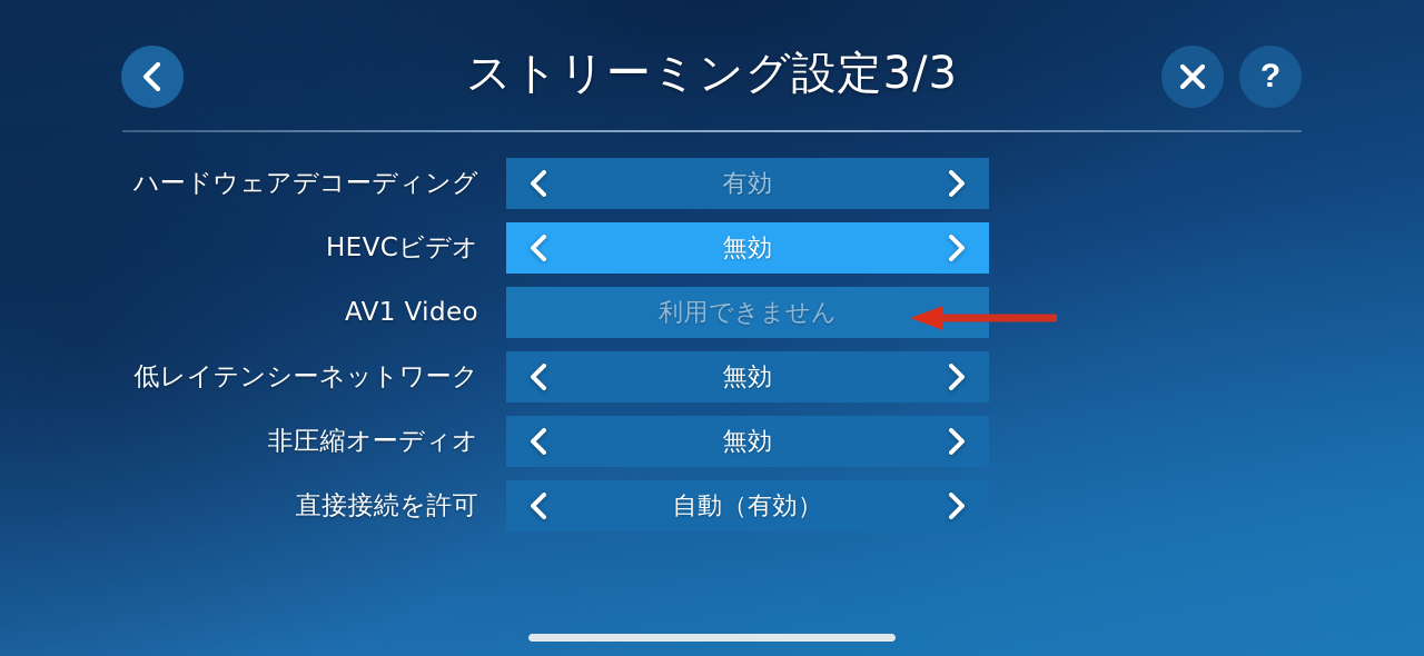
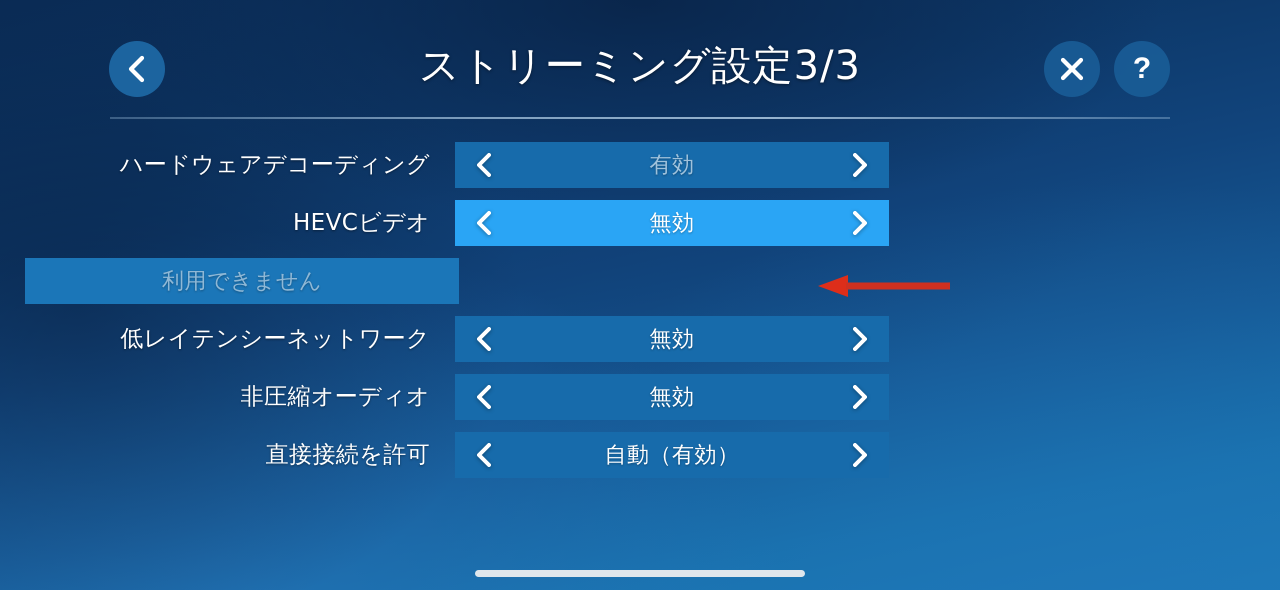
  ストリーミング設定3/3
  ?
  ハードウェアデコーディング
  有効
  HEVCビデオ
  無効
- AV1 Video
  利用できません
  低レイテンシーネットワーク
  無効
  非圧縮オーディオ
  無効
  直接接続を許可
  自動（有効）
